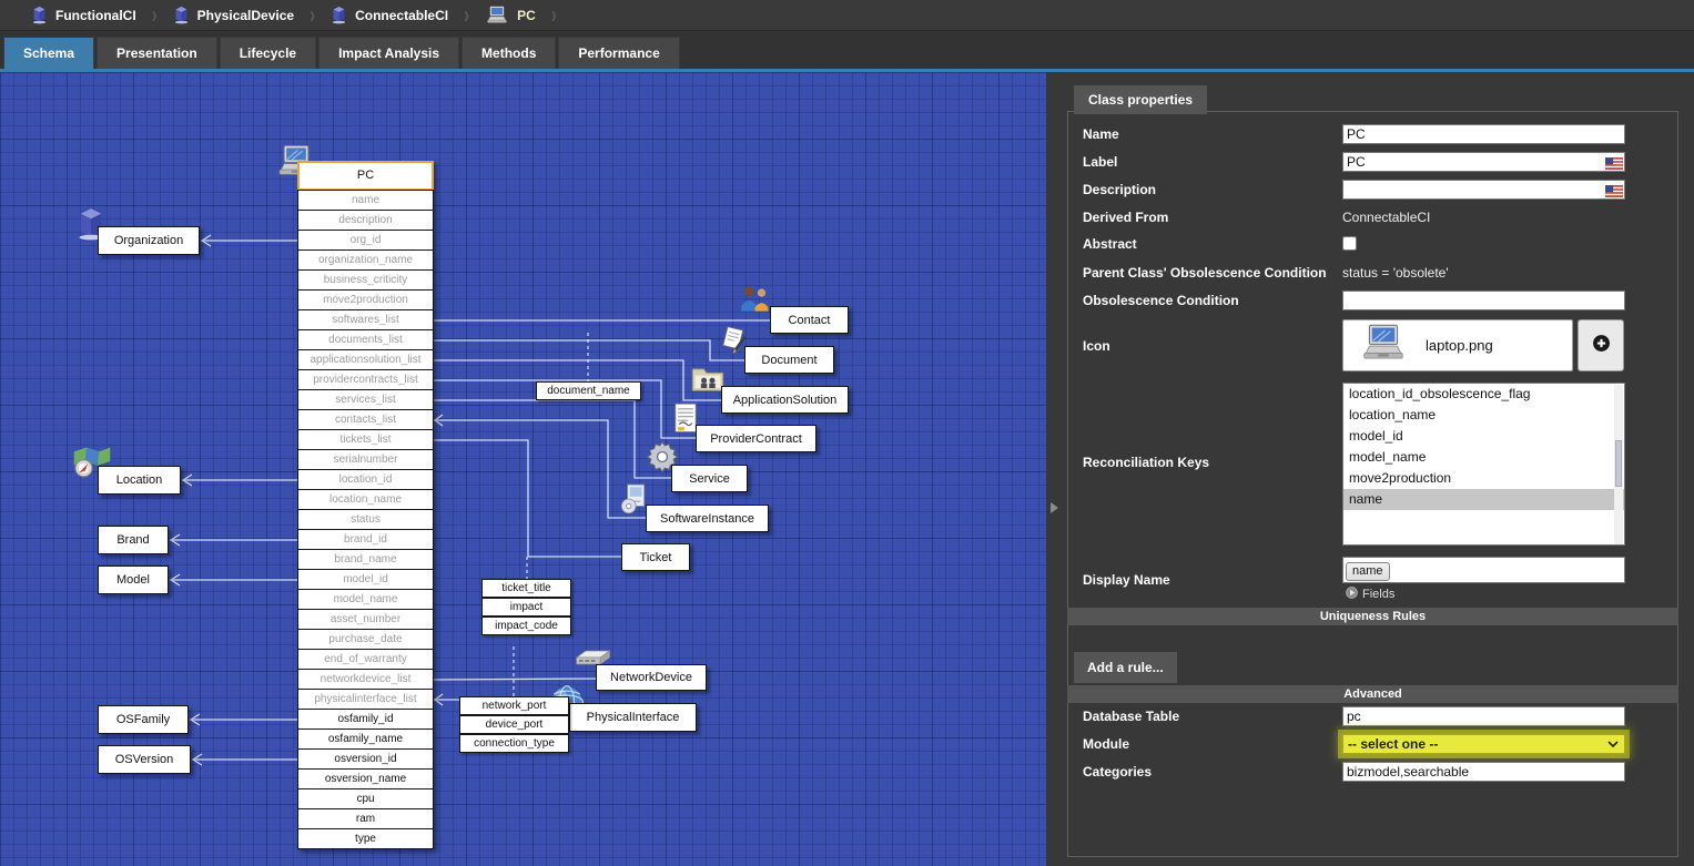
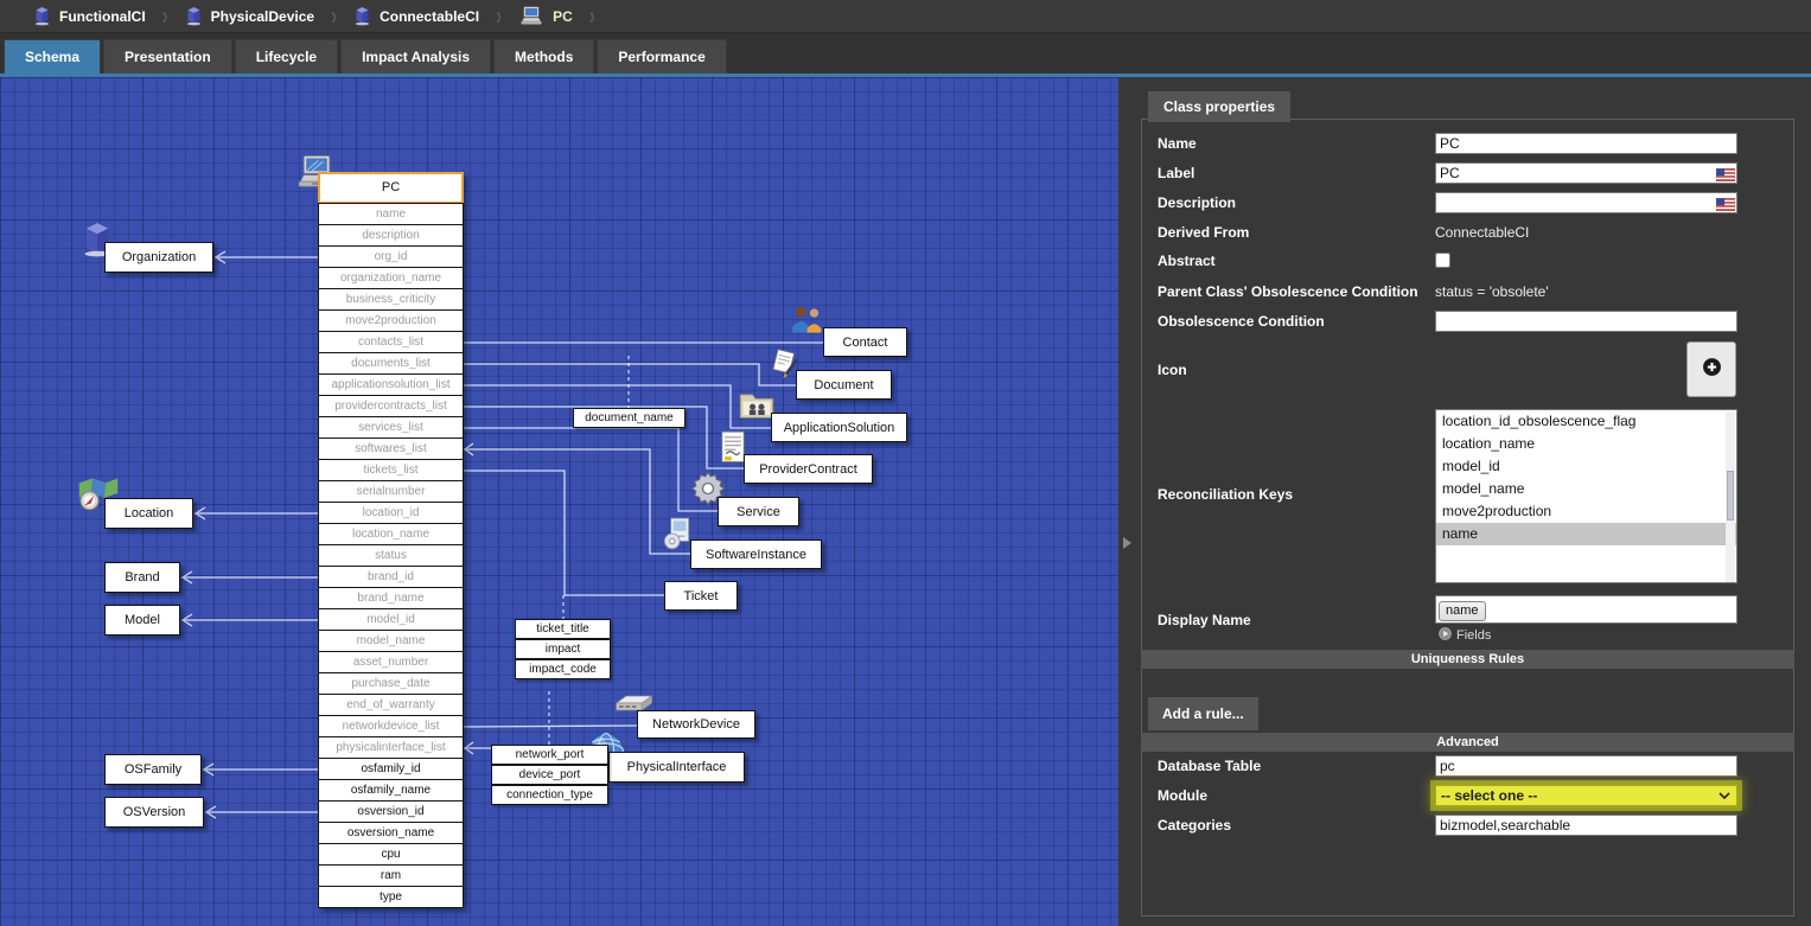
  FunctionalCI
  ›
  PhysicalDevice
  ›
  ConnectableCI
  ›
  PC
  ›
  Schema
  Presentation
  Lifecycle
  Impact Analysis
  Methods
  Performance
  PC
  name
  description
  org_id
  organization_name
  business_criticity
  move2production
- softwares_list
+ contacts_list
  documents_list
  applicationsolution_list
  providercontracts_list
  services_list
- contacts_list
+ softwares_list
  tickets_list
  serialnumber
  location_id
  location_name
  status
  brand_id
  brand_name
  model_id
  model_name
  asset_number
  purchase_date
  end_of_warranty
  networkdevice_list
  physicalinterface_list
  osfamily_id
  osfamily_name
  osversion_id
  osversion_name
  cpu
  ram
  type
  Organization
  Location
  Brand
  Model
  OSFamily
  OSVersion
  Contact
  Document
  ApplicationSolution
  ProviderContract
  Service
  SoftwareInstance
  Ticket
  NetworkDevice
  PhysicalInterface
  document_name
  ticket_title
  impact
  impact_code
  network_port
  device_port
  connection_type
  Class properties
  Name
  PC
  Label
  PC
  Description
  Derived From
  ConnectableCI
  Abstract
  Parent Class' Obsolescence Condition
  status = 'obsolete'
  Obsolescence Condition
  Icon
- laptop.png
  Reconciliation Keys
  location_id_obsolescence_flag
  location_name
  model_id
  model_name
  move2production
  name
  Display Name
  name
  Fields
  Uniqueness Rules
  Add a rule...
  Advanced
  Database Table
  pc
  Module
  -- select one --
  Categories
  bizmodel,searchable
